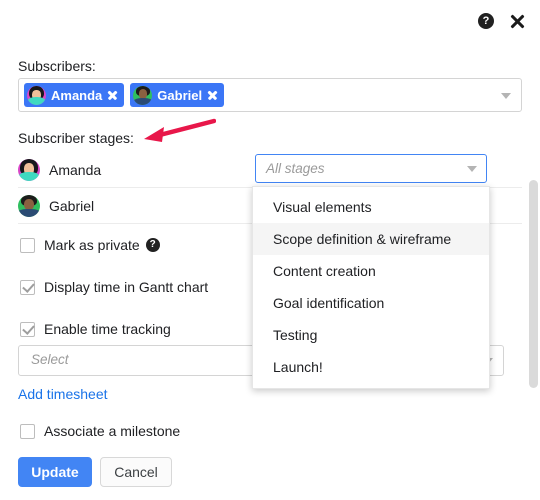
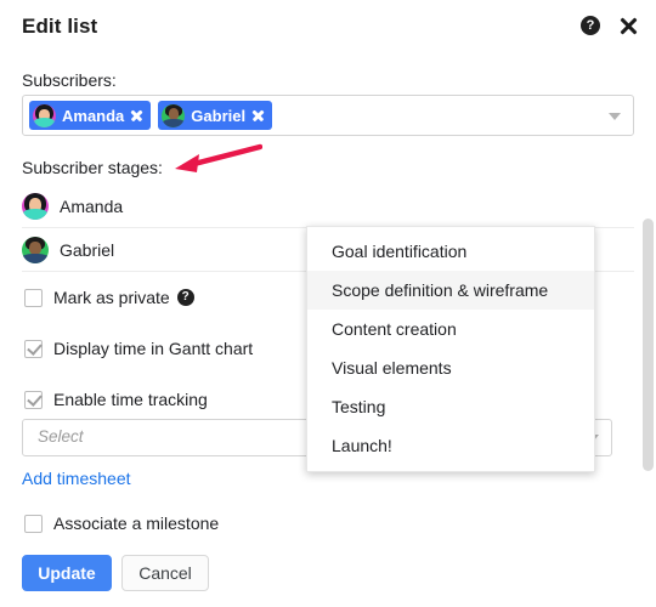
+ Edit list
  ?
  Subscribers:
  Amanda
  Gabriel
  Subscriber stages:
  Amanda
  Gabriel
- All stages
  Mark as private
  ?
  Display time in Gantt chart
  Enable time tracking
  Select
  Add timesheet
  Associate a milestone
  Update
  Cancel
- Visual elements
+ Goal identification
  Scope definition & wireframe
  Content creation
- Goal identification
+ Visual elements
  Testing
  Launch!
